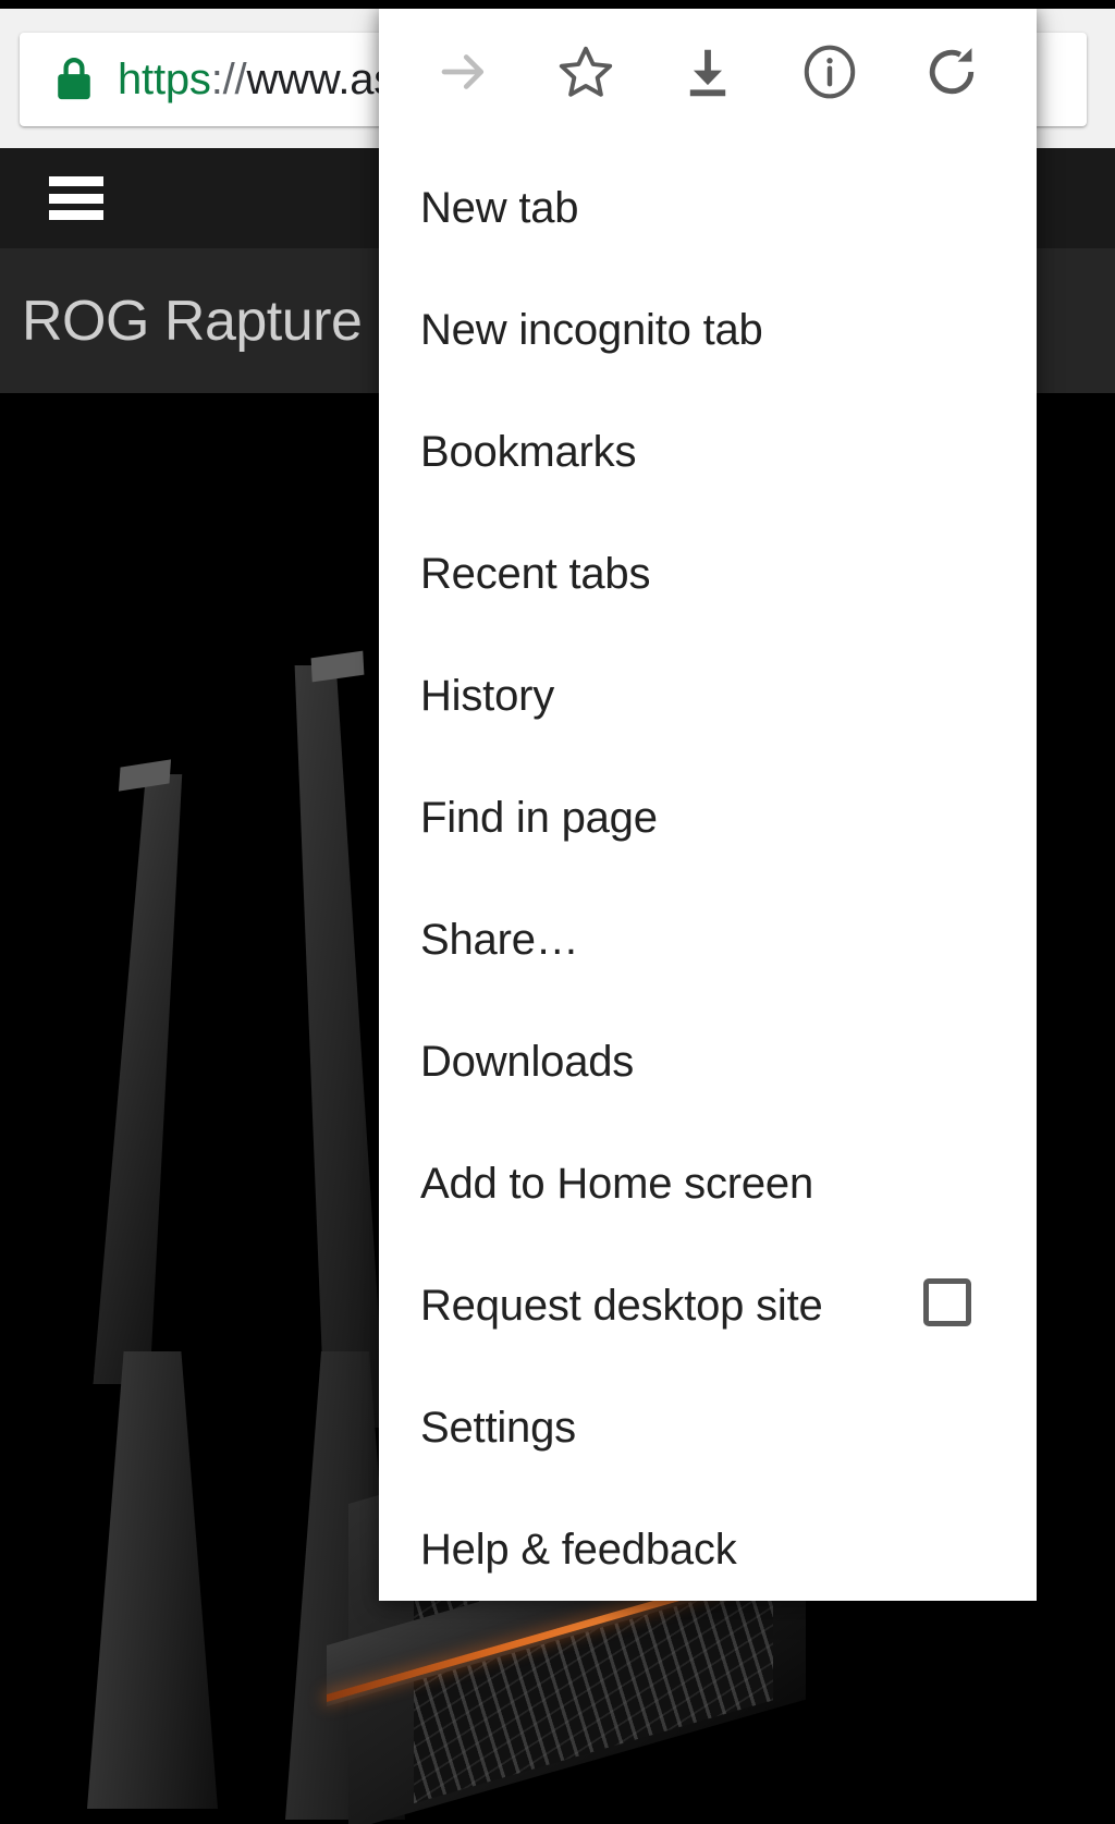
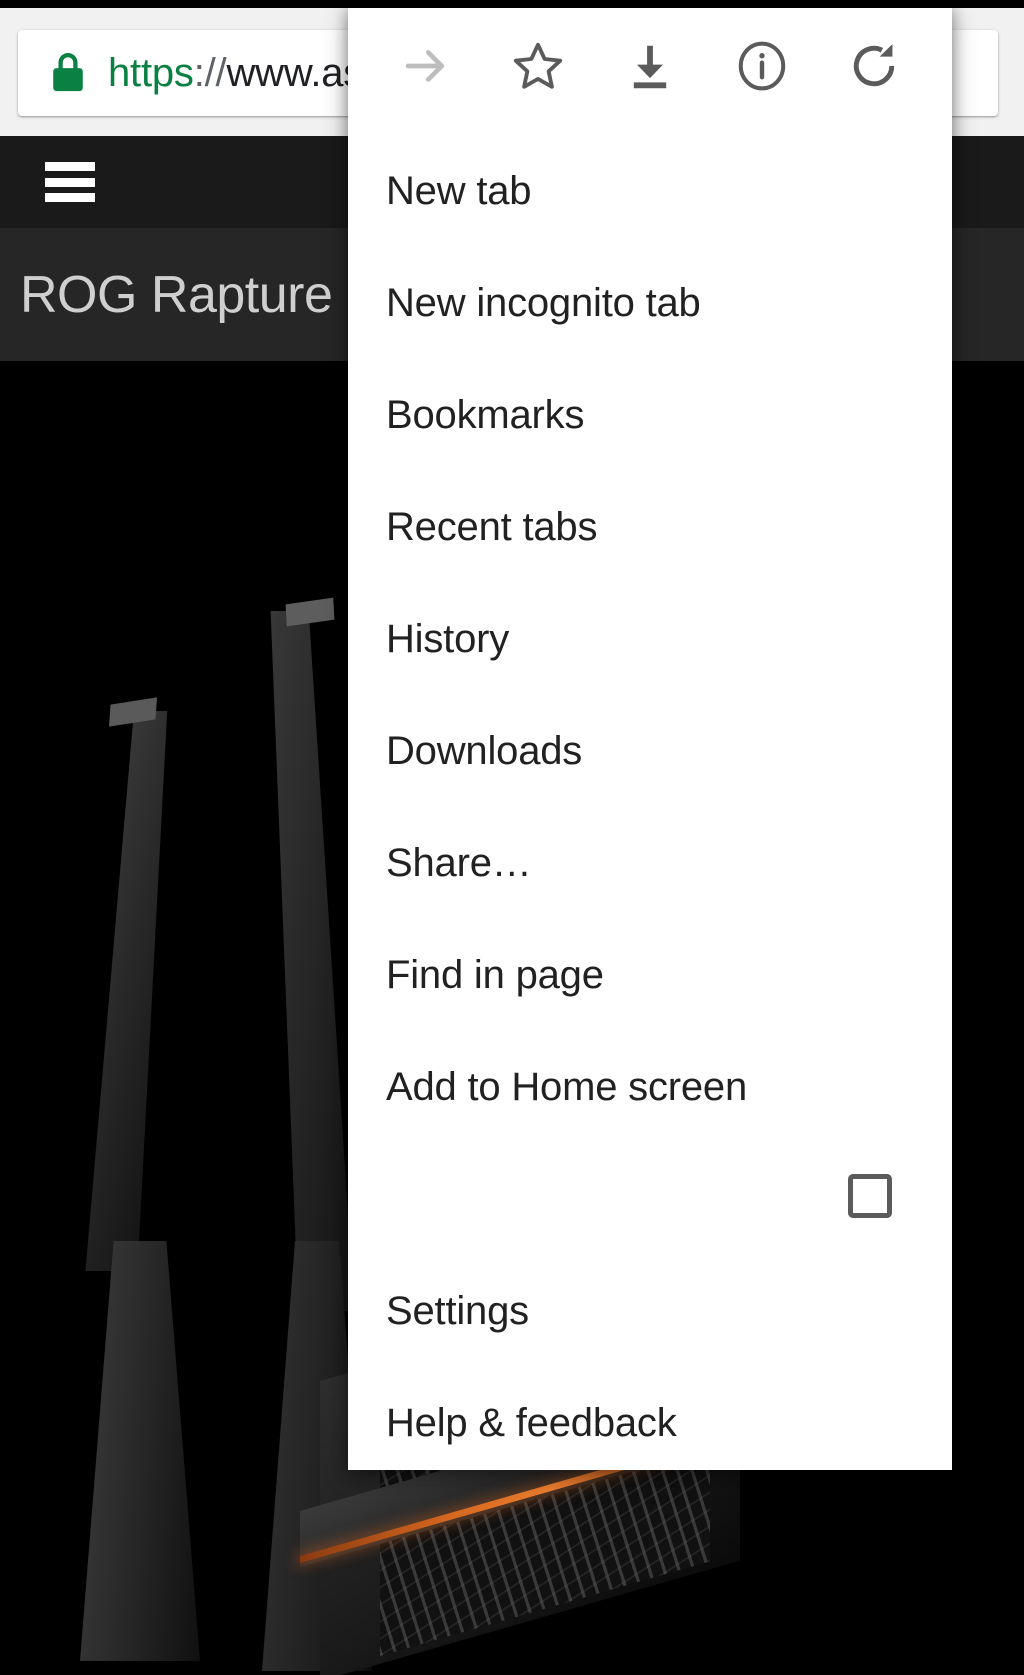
  https://www.a
  ROG Rapture
  New tab
  New incognito tab
  Bookmarks
  Recent tabs
  History
- Find in page
+ Downloads
  Share…
- Downloads
+ Find in page
  Add to Home screen
- Request desktop site
  Settings
  Help & feedback
